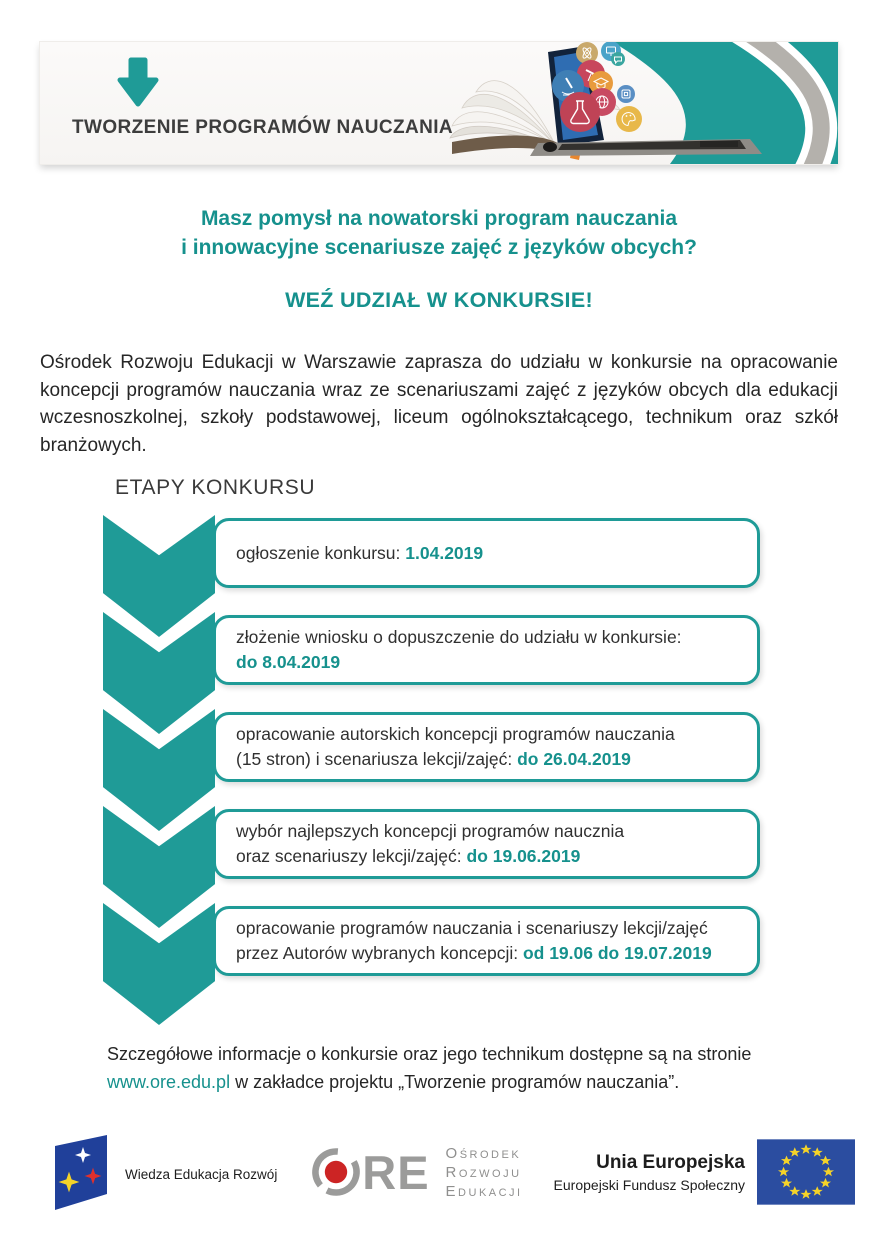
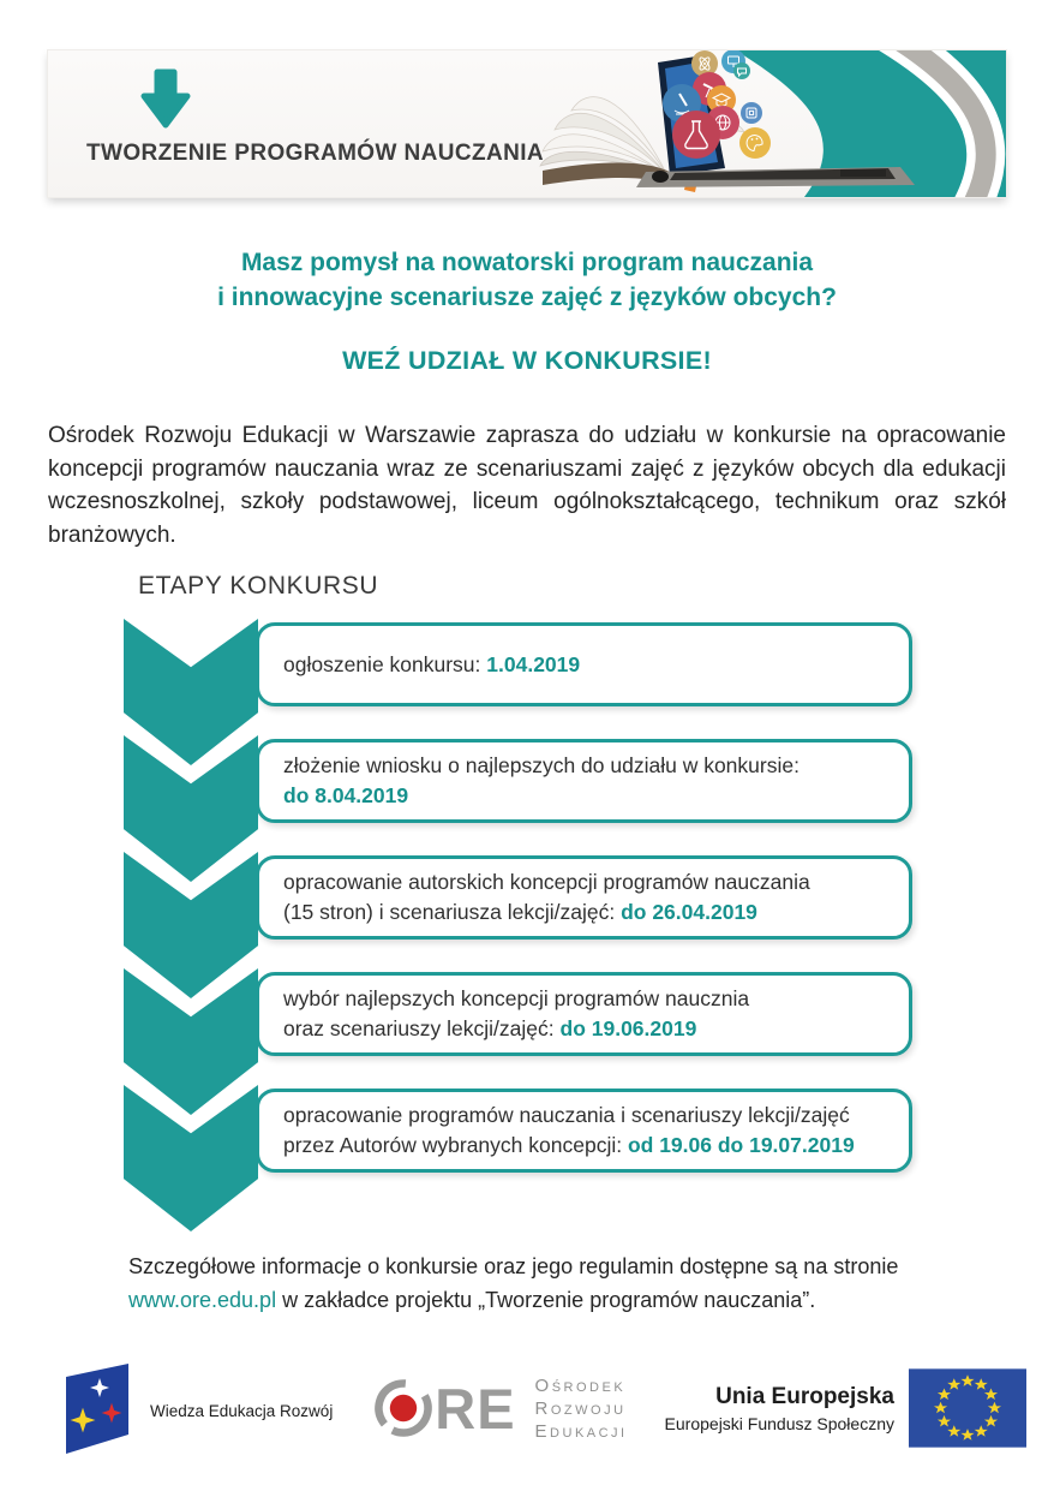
  TWORZENIE PROGRAMÓW NAUCZANIA
  Masz pomysł na nowatorski program nauczania
  i innowacyjne scenariusze zajęć z języków obcych?
  WEŹ UDZIAŁ W KONKURSIE!
  Ośrodek Rozwoju Edukacji w Warszawie zaprasza do udziału w konkursie na opracowanie koncepcji programów nauczania wraz ze scenariuszami zajęć z języków obcych dla edukacji wczesnoszkolnej, szkoły podstawowej, liceum ogólnokształcącego, technikum oraz szkół branżowych.
  ETAPY KONKURSU
  ogłoszenie konkursu: 1.04.2019
- złożenie wniosku o dopuszczenie do udziału w konkursie:
+ złożenie wniosku o najlepszych do udziału w konkursie:
  do 8.04.2019
  opracowanie autorskich koncepcji programów nauczania
  (15 stron) i scenariusza lekcji/zajęć: do 26.04.2019
  wybór najlepszych koncepcji programów naucznia
  oraz scenariuszy lekcji/zajęć: do 19.06.2019
  opracowanie programów nauczania i scenariuszy lekcji/zajęć
  przez Autorów wybranych koncepcji: od 19.06 do 19.07.2019
- Szczegółowe informacje o konkursie oraz jego technikum dostępne są na stronie
+ Szczegółowe informacje o konkursie oraz jego regulamin dostępne są na stronie
  www.ore.edu.pl w zakładce projektu „Tworzenie programów nauczania”.
  Wiedza Edukacja Rozwój
  RE
  Ośrodek
  Rozwoju
  Edukacji
  Unia Europejska
  Europejski Fundusz Społeczny
